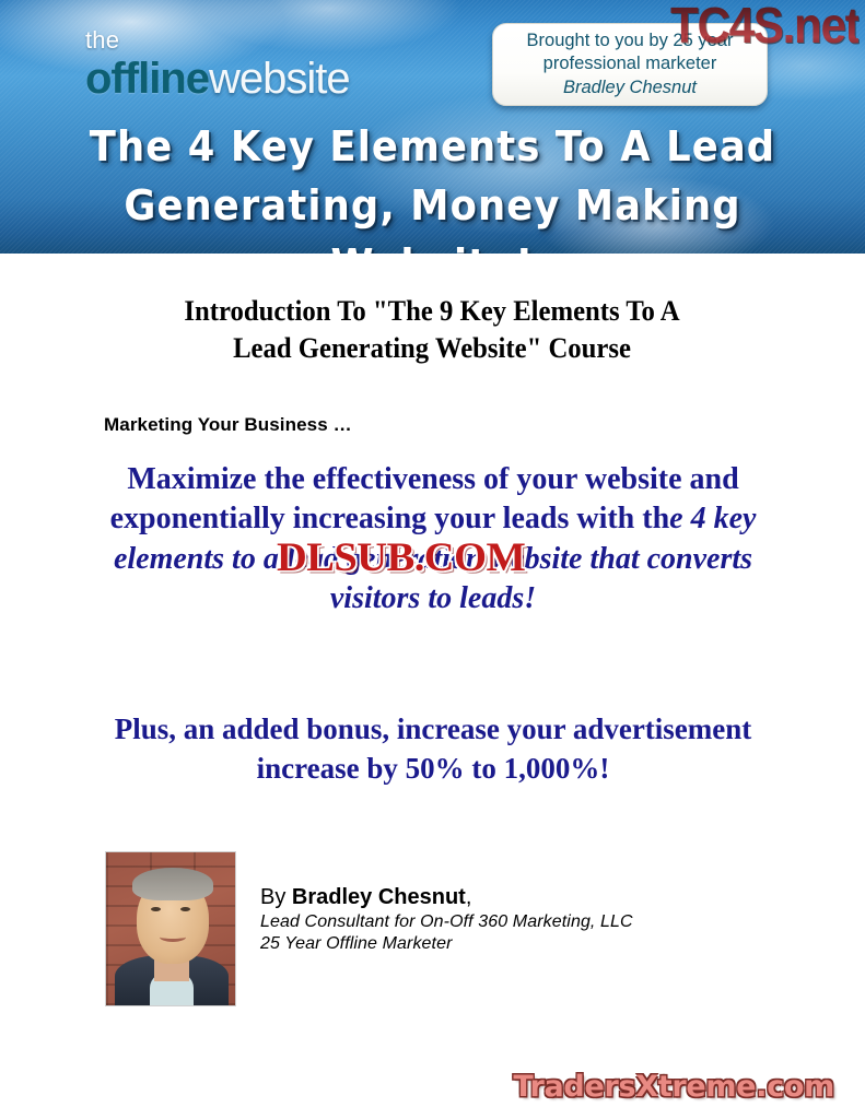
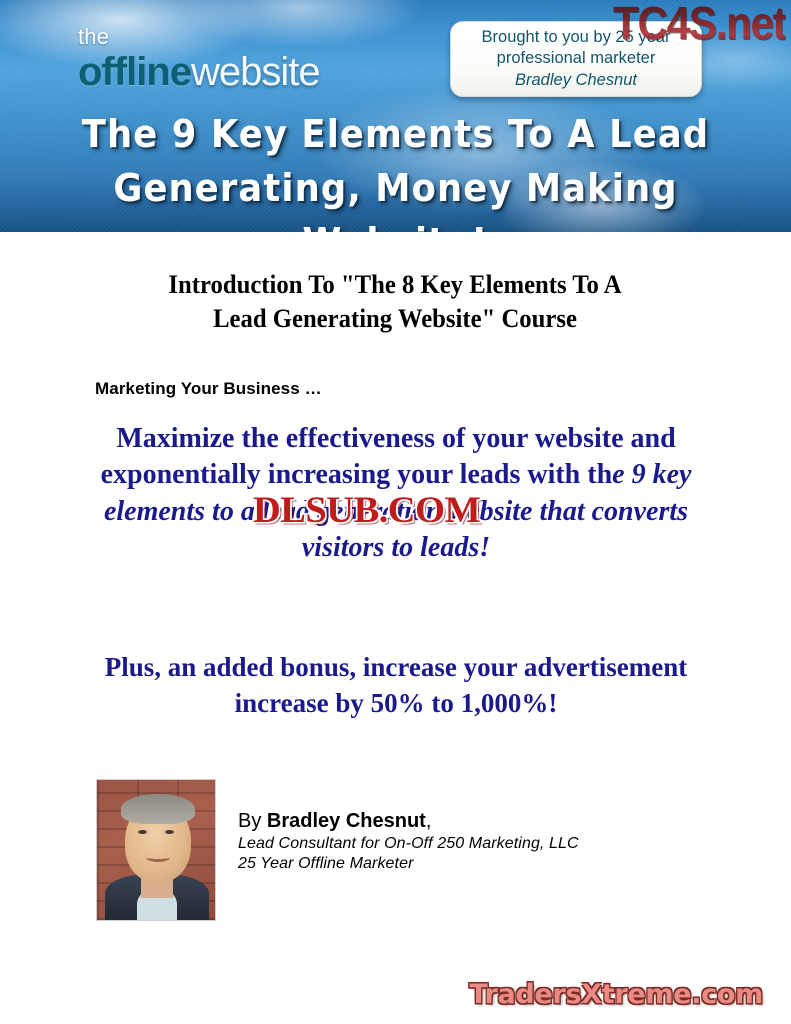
  the
  offlinewebsite
  Brought to you by
  professional marketer
  Bradley Chesnut
  TC4S.net
- The 4 Key Elements To A Lead
+ The 9 Key Elements To A Lead
  Generating, Money Making
- Introduction To "The 9 Key Elements To A
+ Introduction To "The 8 Key Elements To A
  Lead Generating Website" Course
  Marketing Your Business …
- Maximize the effectiveness of your website and exponentially increasing your leads with the 4 key elements to a lead generation website that converts visitors to leads!
+ Maximize the effectiveness of your website and exponentially increasing your leads with the 9 key elements to a lead generation website that converts visitors to leads!
  DLSUB.COM
  Plus, an added bonus, increase your advertisement increase by 50% to 1,000%!
  By Bradley Chesnut,
- Lead Consultant for On-Off 360 Marketing, LLC
+ Lead Consultant for On-Off 250 Marketing, LLC
  25 Year Offline Marketer
  TradersXtreme.com
